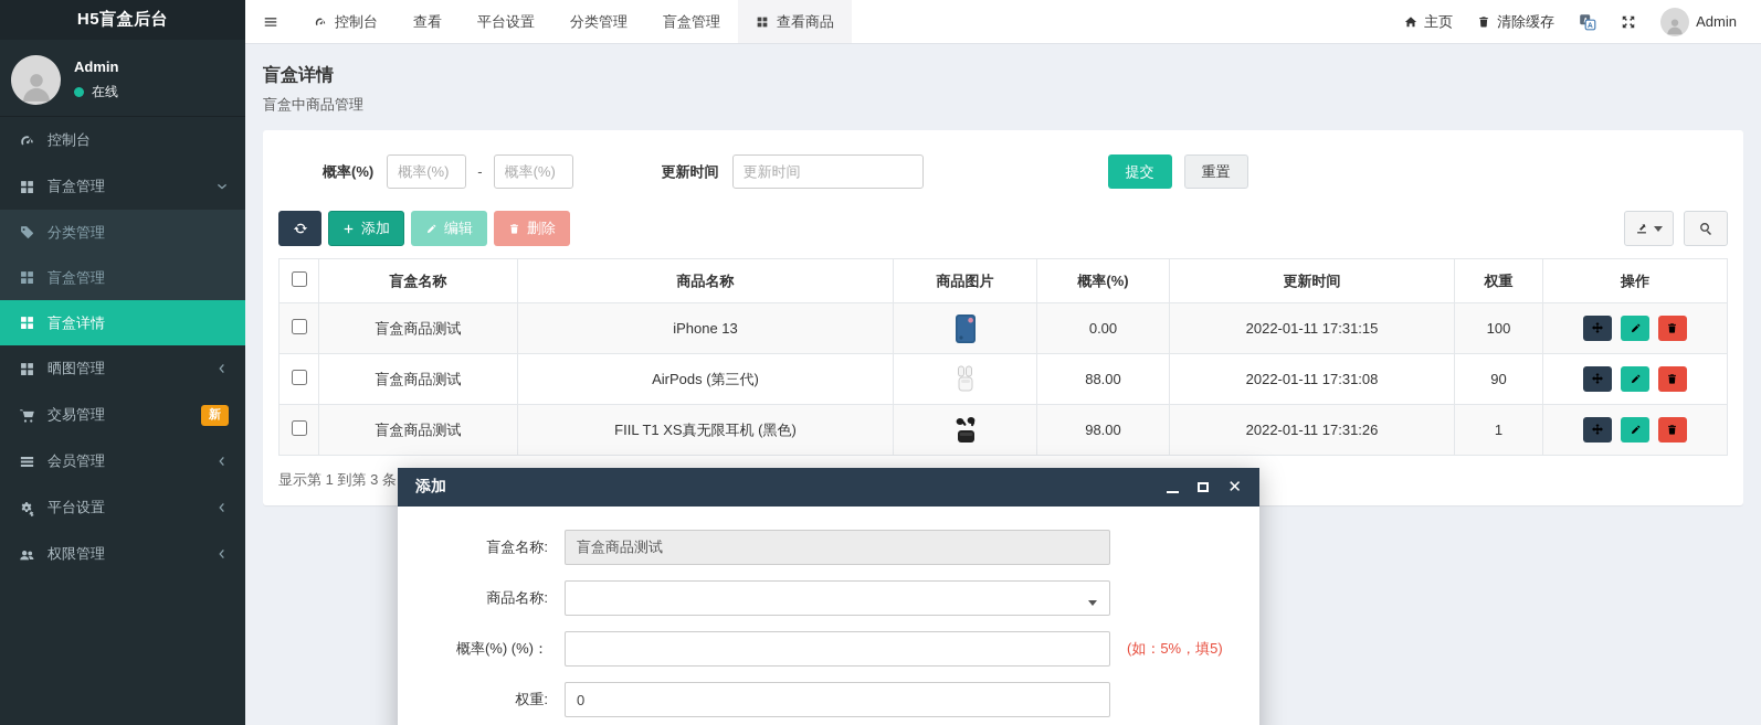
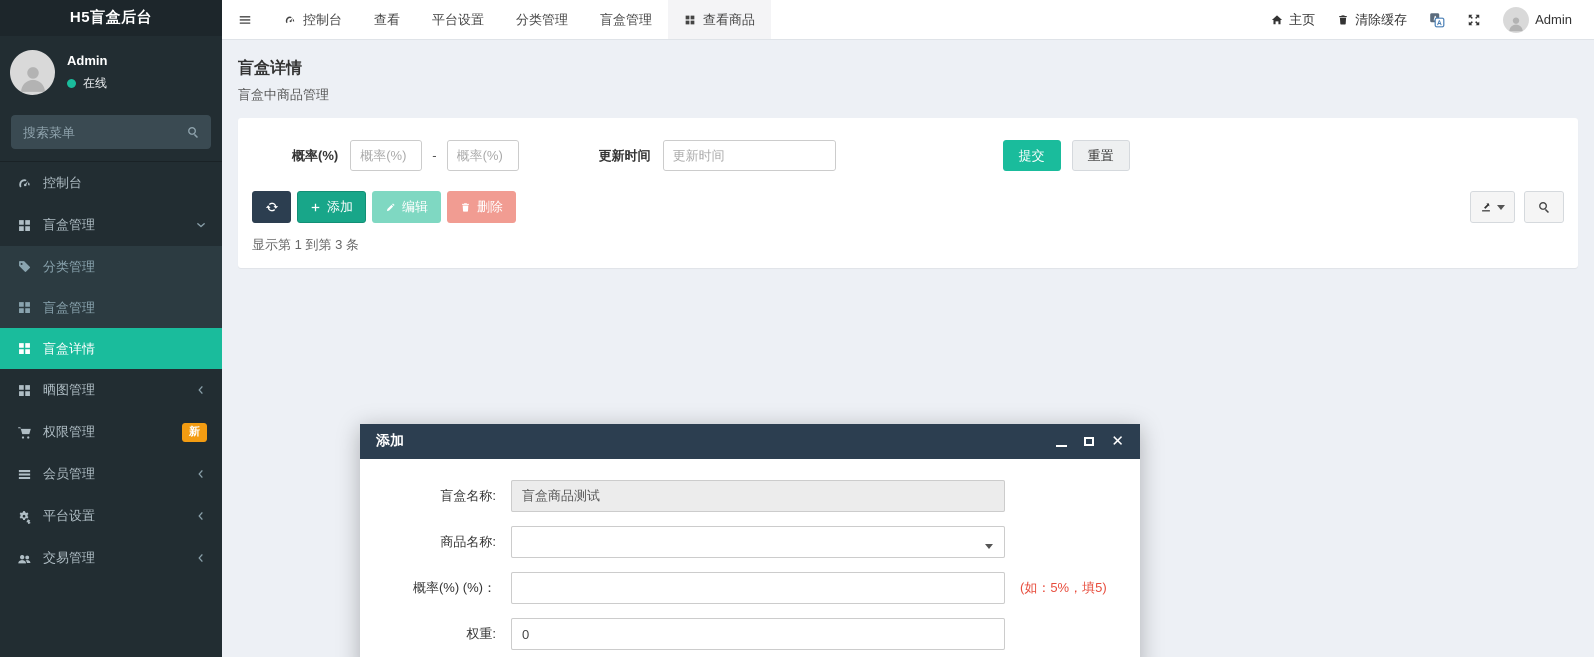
  H5盲盒后台
  Admin
  在线
+ 搜索菜单
  控制台
  盲盒管理
  分类管理
  盲盒管理
  盲盒详情
  晒图管理
- 交易管理
+ 权限管理
  新
  会员管理
  平台设置
- 权限管理
+ 交易管理
  控制台
  查看
  平台设置
  分类管理
  盲盒管理
  查看商品
  主页
  清除缓存
  Admin
  盲盒详情
  盲盒中商品管理
  概率(%)
  概率(%)
  -
  概率(%)
  更新时间
  更新时间
  提交
  重置
  添加
  编辑
  删除
- 	盲盒名称	商品名称	商品图片	概率(%)	更新时间	权重	操作
- 	盲盒商品测试	iPhone 13		0.00	2022-01-11 17:31:15	100
- 	盲盒商品测试	AirPods (第三代)		88.00	2022-01-11 17:31:08	90
- 	盲盒商品测试	FIIL T1 XS真无限耳机 (黑色)		98.00	2022-01-11 17:31:26	1
  显示第 1 到第 3 条
  添加
  ✕
  盲盒名称:
  盲盒商品测试
  商品名称:
  概率(%) (%)：
  (如：5%，填5)
  权重:
  0
